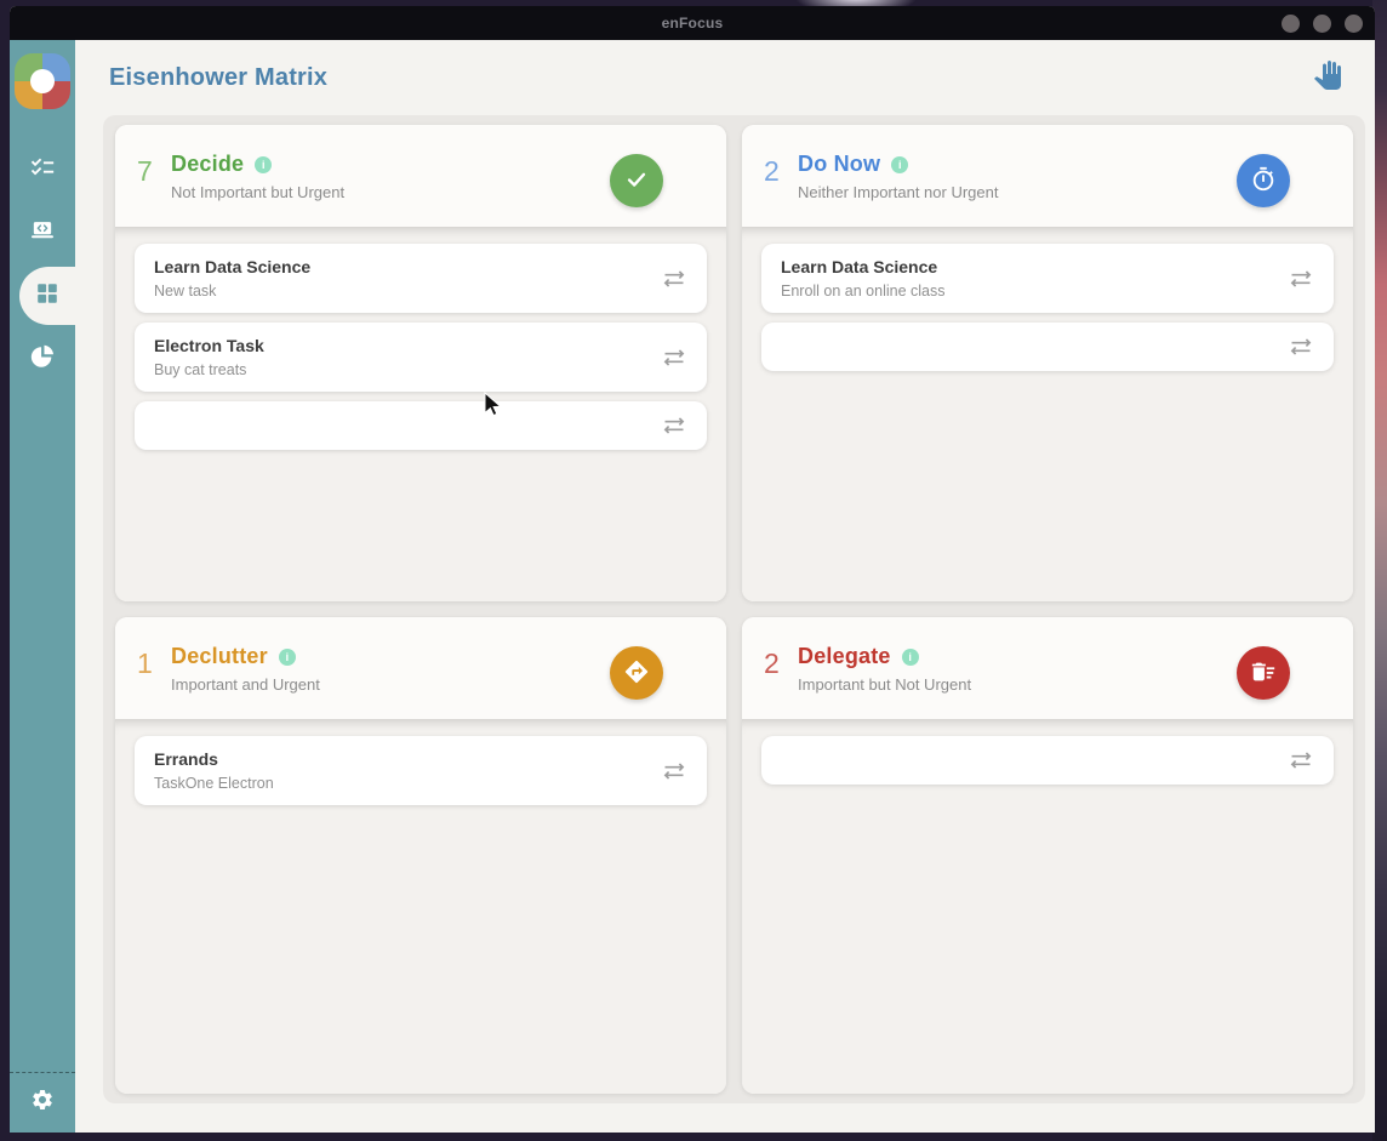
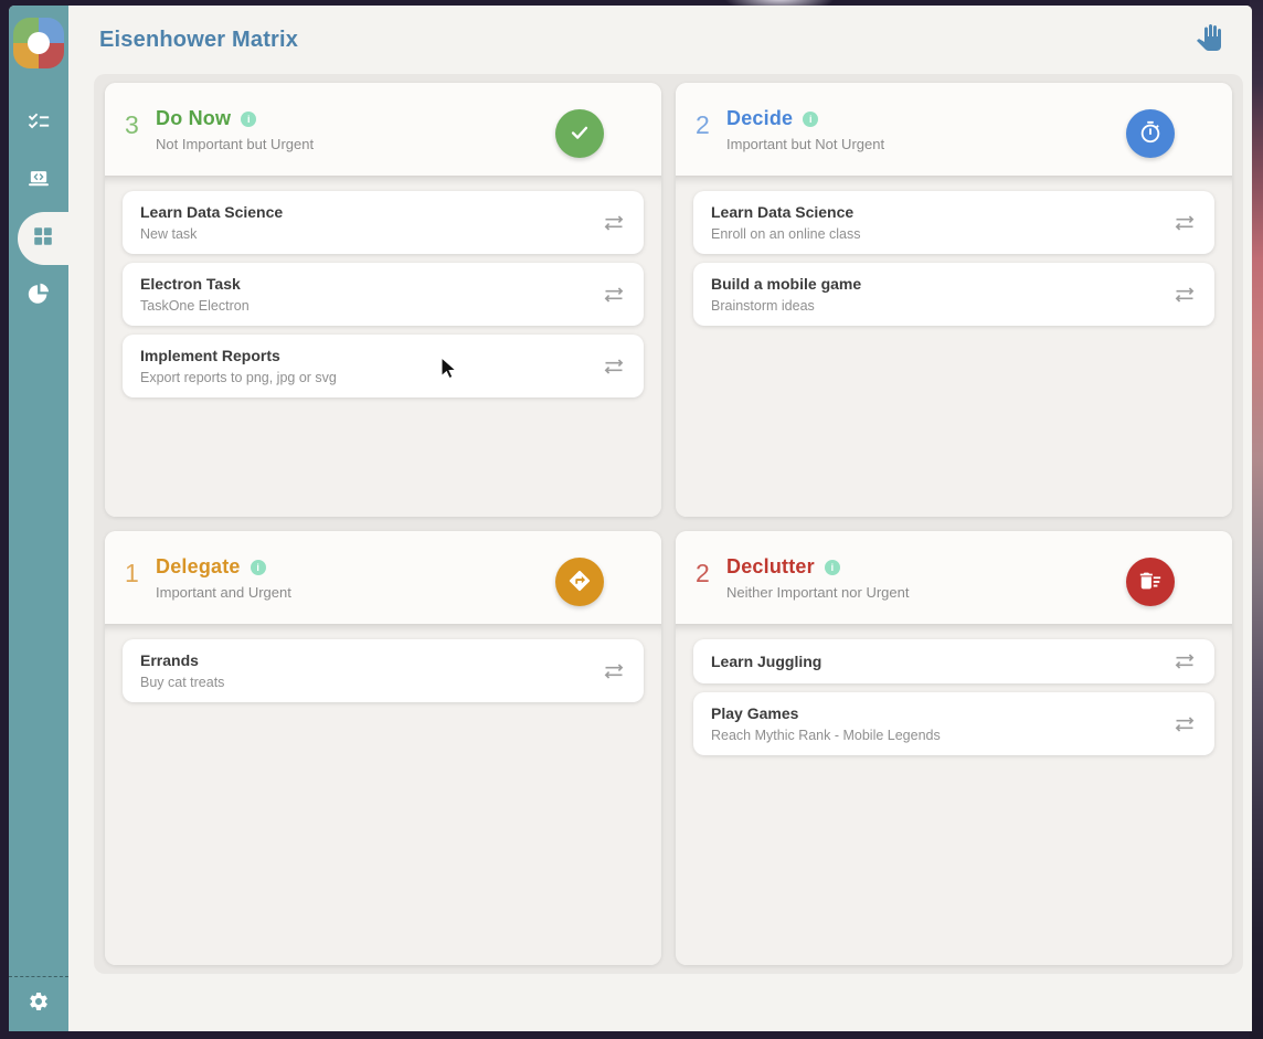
- enFocus
  Eisenhower Matrix
- 7
+ 3
- Decide
+ Do Now
  i
  Not Important but Urgent
  Learn Data Science
  New task
  Electron Task
- Buy cat treats
+ TaskOne Electron
+ Implement Reports
+ Export reports to png, jpg or svg
  2
- Do Now
+ Decide
  i
- Neither Important nor Urgent
+ Important but Not Urgent
  Learn Data Science
  Enroll on an online class
+ Build a mobile game
+ Brainstorm ideas
  1
- Declutter
+ Delegate
  i
  Important and Urgent
  Errands
- TaskOne Electron
+ Buy cat treats
  2
- Delegate
+ Declutter
  i
- Important but Not Urgent
+ Neither Important nor Urgent
+ Learn Juggling
+ Play Games
+ Reach Mythic Rank - Mobile Legends
